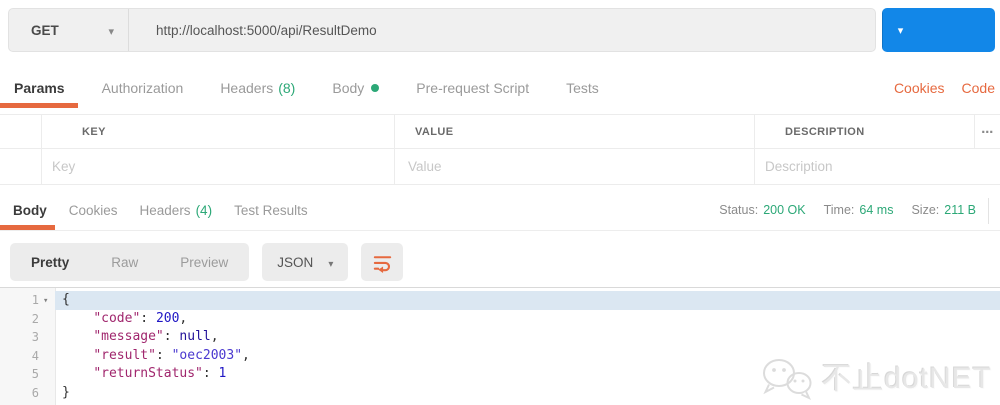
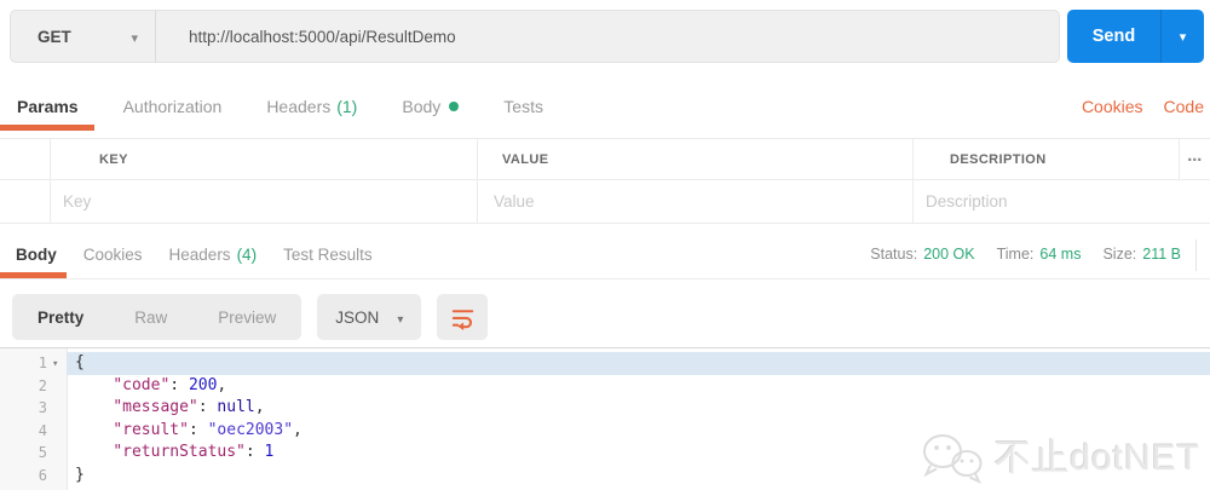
  GET
  http://localhost:5000/api/ResultDemo
+ Send
  Params
  Authorization
  Headers
- (8)
+ (1)
  Body
- Pre-request Script
  Tests
  Cookies
  Code
  KEY
  VALUE
  DESCRIPTION
  Key
  Value
  Description
  Body
  Cookies
  Headers
  (4)
  Test Results
  Status: 200 OK
  Time: 64 ms
  Size: 211 B
  Pretty
  Raw
  Preview
  JSON
  1
  {
  2
  "code": 200,
  3
  "message": null,
  4
  "result": "oec2003",
  5
  "returnStatus": 1
  6
  }
  不止dotNET
